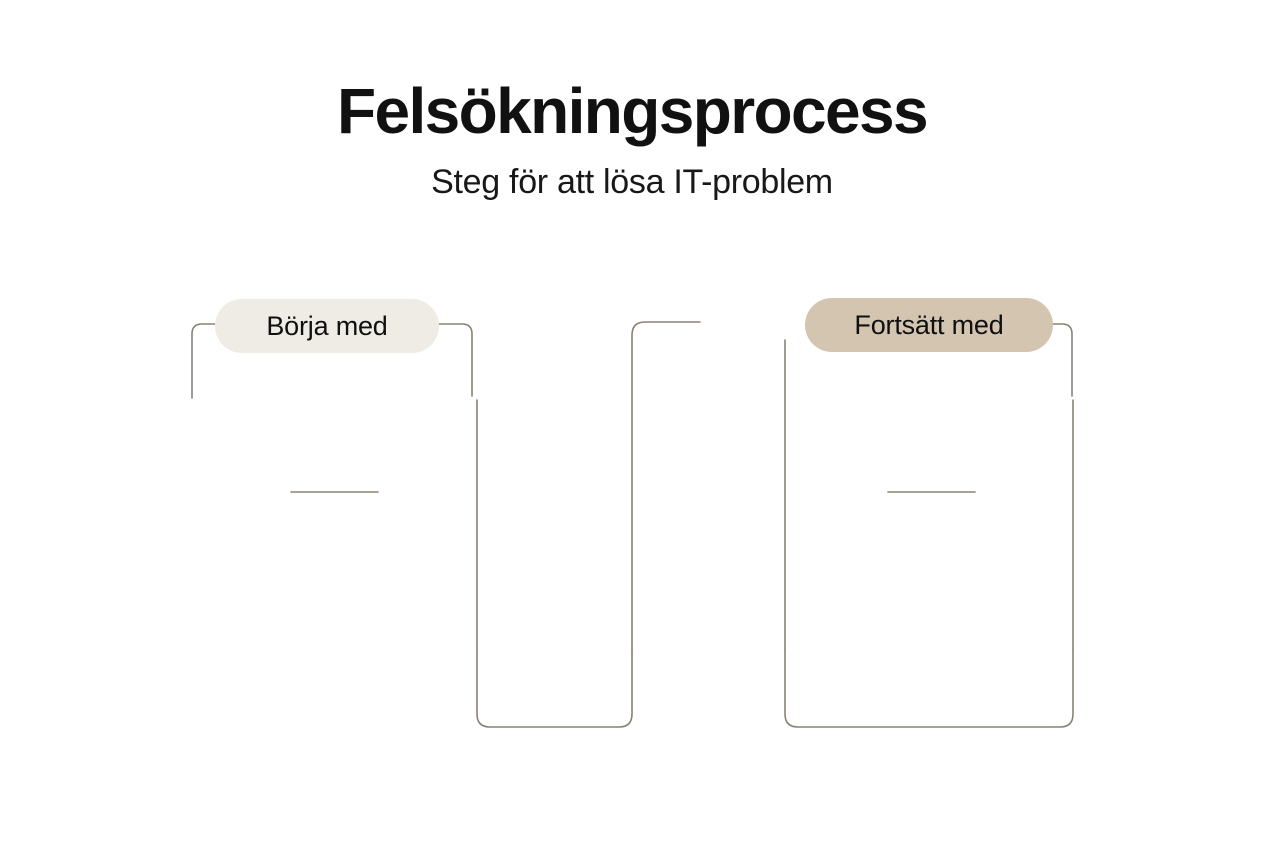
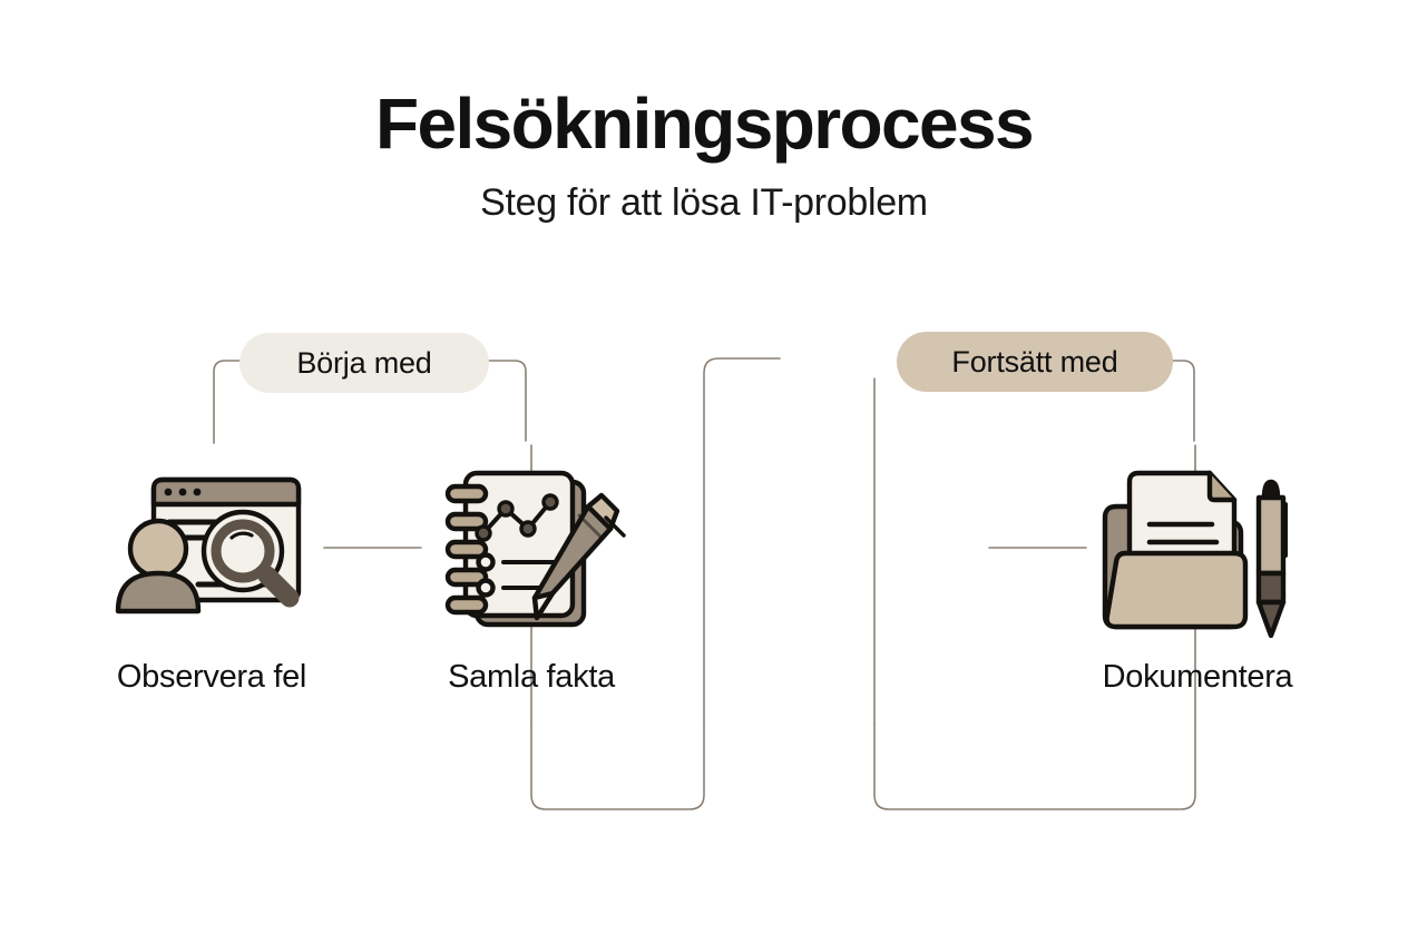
  Felsökningsprocess
  Steg för att lösa IT-problem
  Börja med
  Fortsätt med
+ Observera fel
+ Samla fakta
+ Dokumentera
